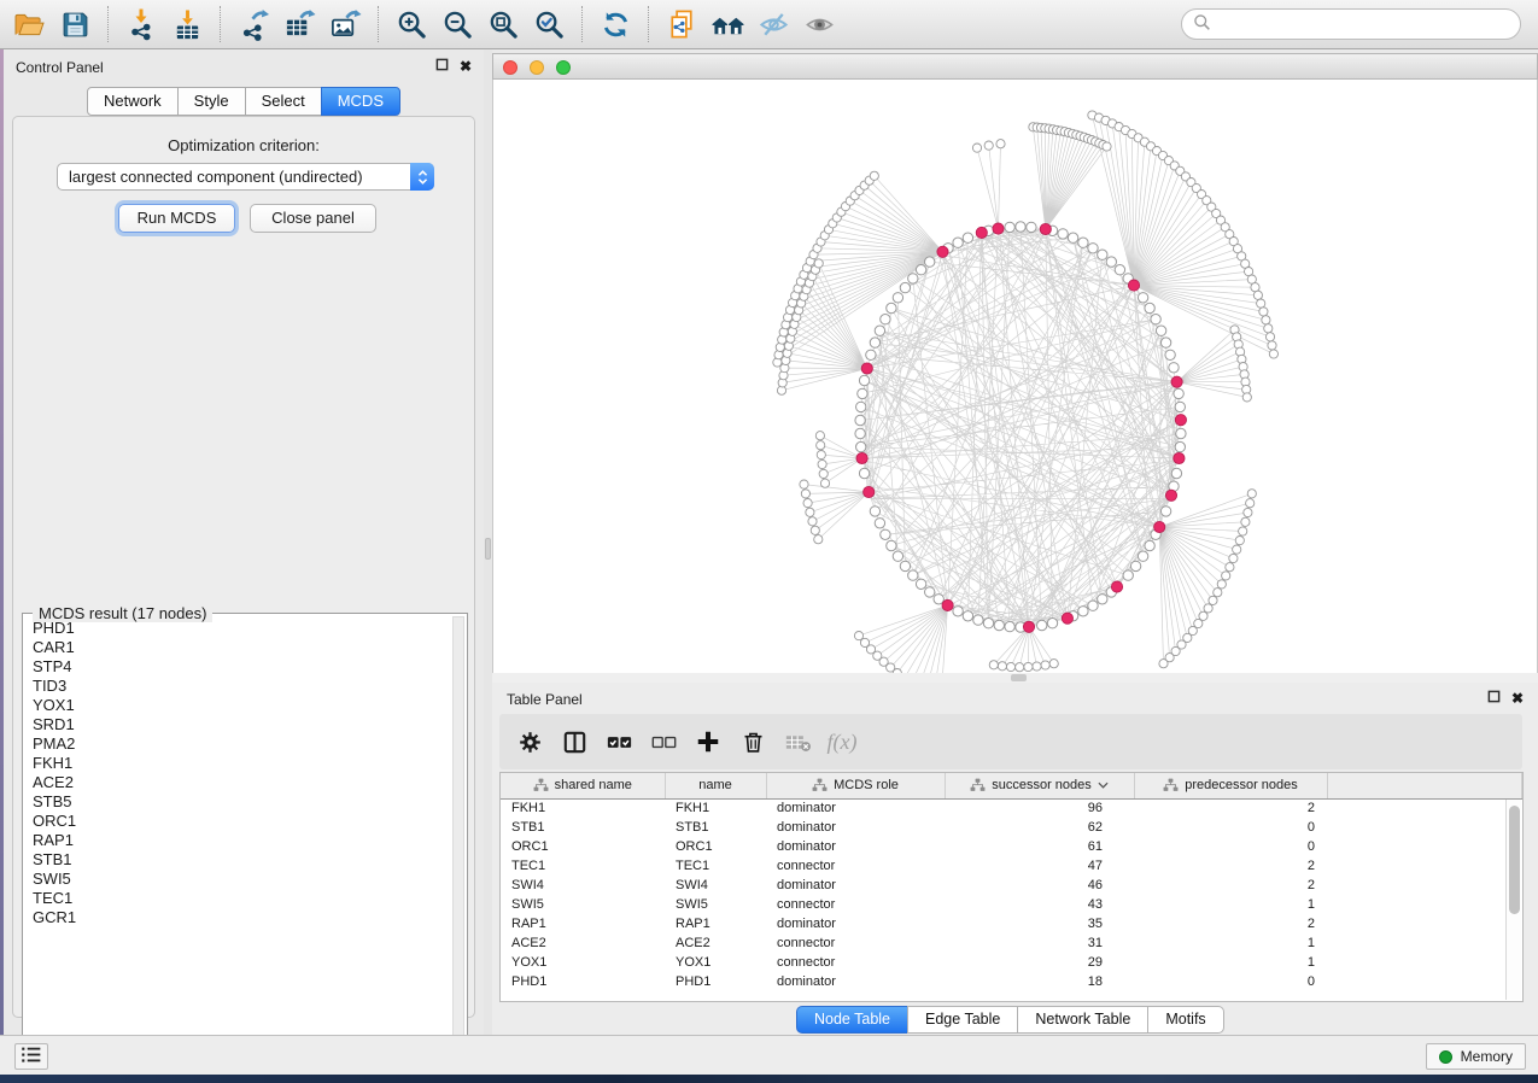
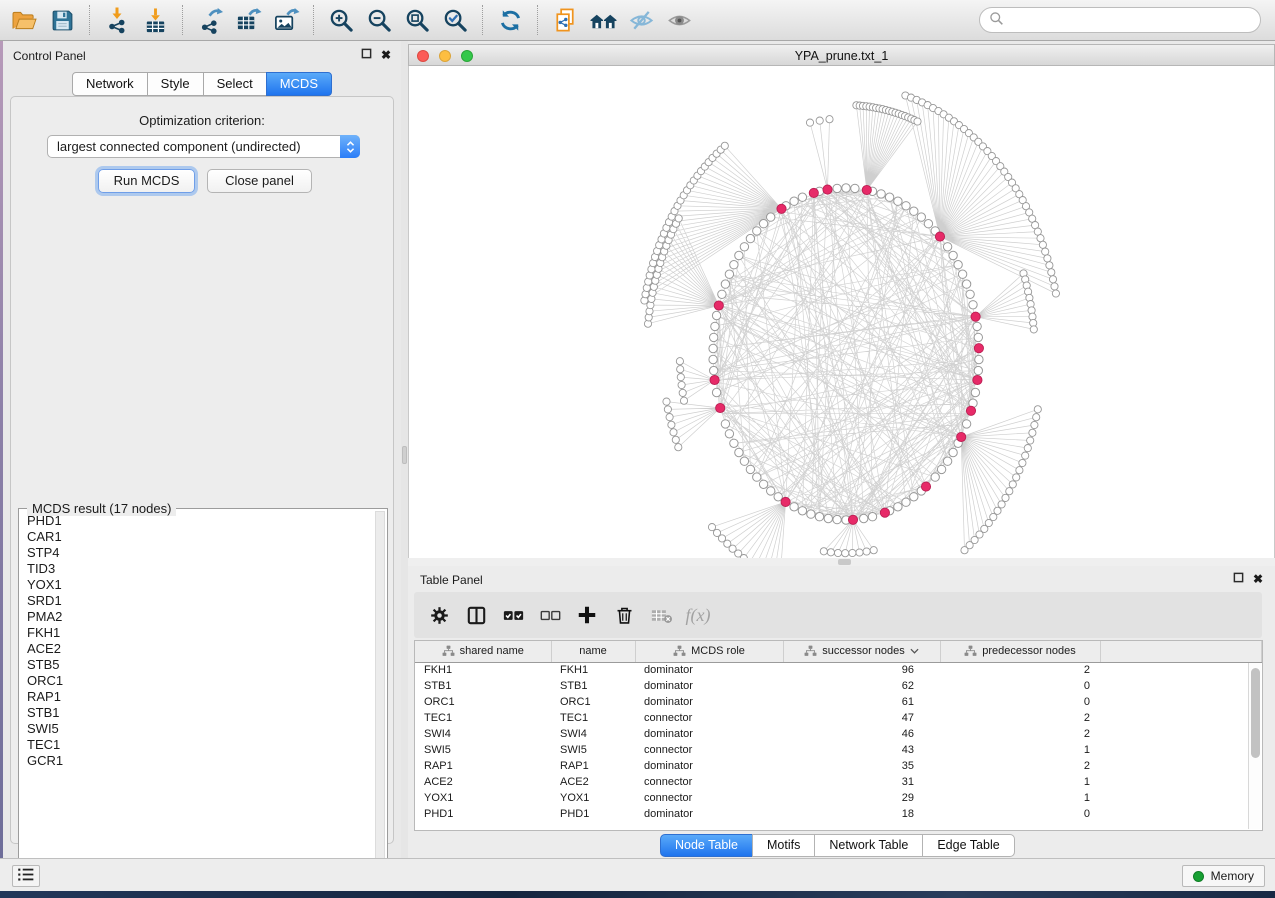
  Control Panel
  ✖
  Network
  Style
  Select
  MCDS
  Optimization criterion:
  largest connected component (undirected)
  Run MCDS
  Close panel
  MCDS result (17 nodes)
  PHD1
  CAR1
  STP4
  TID3
  YOX1
  SRD1
  PMA2
  FKH1
  ACE2
  STB5
  ORC1
  RAP1
  STB1
  SWI5
  TEC1
  GCR1
+ YPA_prune.txt_1
  Table Panel
  ✖
  f(x)
  shared name	name	MCDS role	successor nodes	predecessor nodes
  FKH1	FKH1	dominator	96	2
  STB1	STB1	dominator	62	0
  ORC1	ORC1	dominator	61	0
  TEC1	TEC1	connector	47	2
  SWI4	SWI4	dominator	46	2
  SWI5	SWI5	connector	43	1
  RAP1	RAP1	dominator	35	2
  ACE2	ACE2	connector	31	1
  YOX1	YOX1	connector	29	1
  PHD1	PHD1	dominator	18	0
  Node Table
- Edge Table
+ Motifs
  Network Table
- Motifs
+ Edge Table
  Memory
